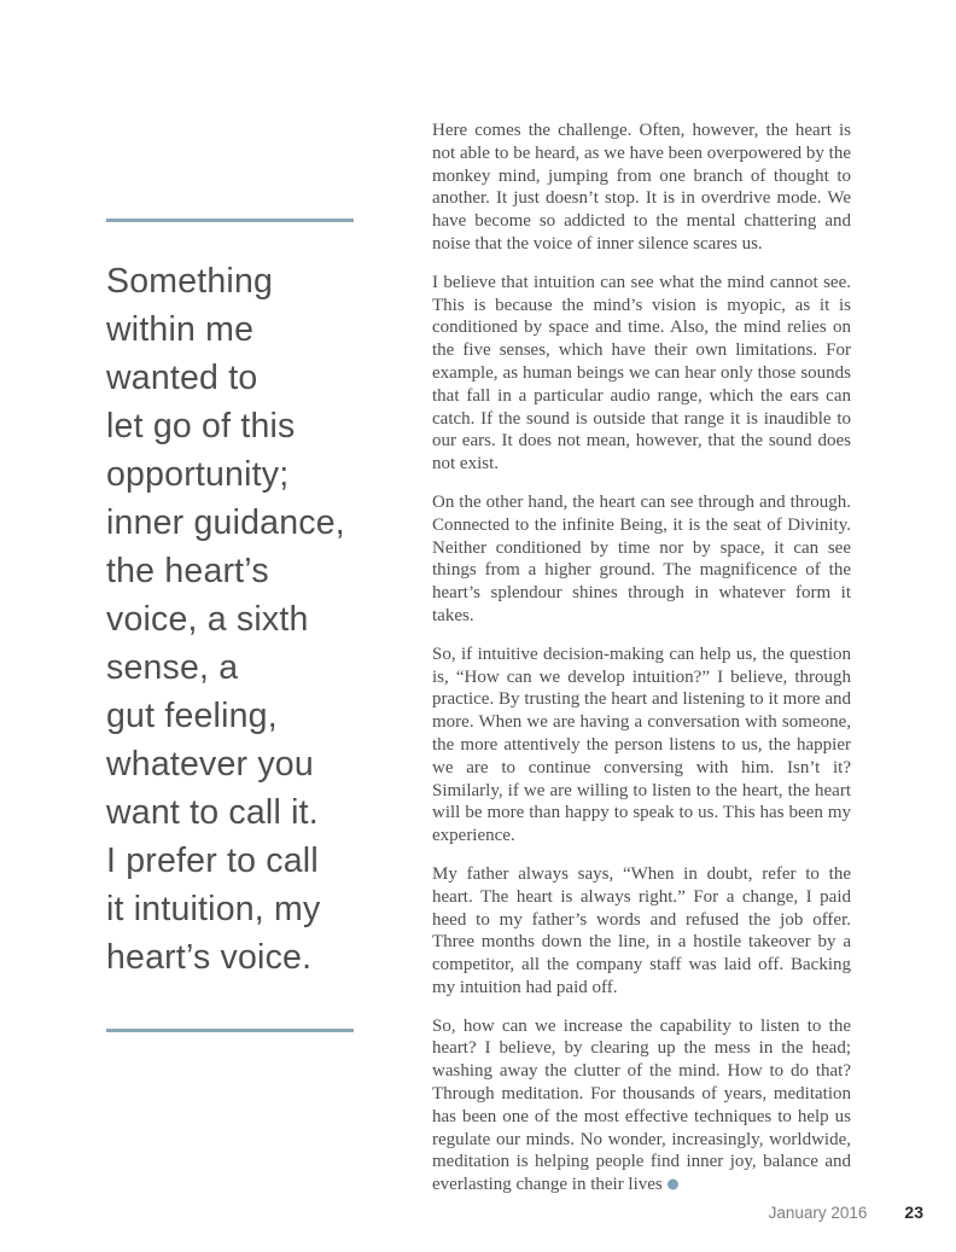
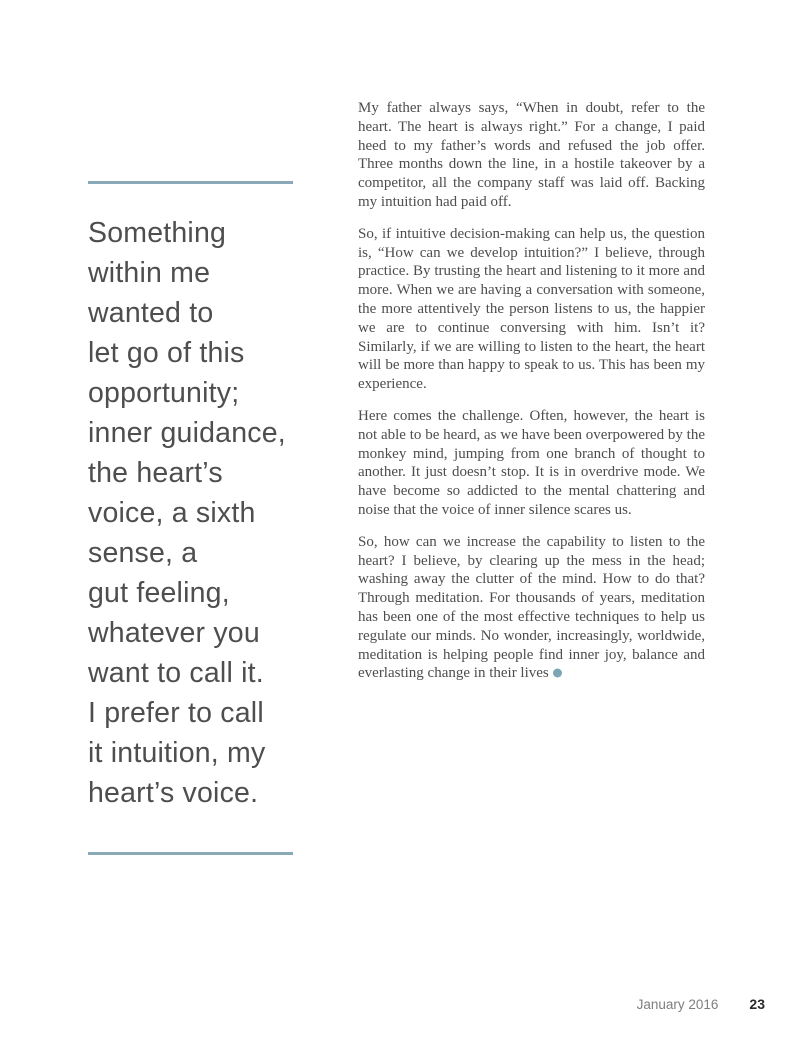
  Something
  within me
  wanted to
  let go of this
  opportunity;
  inner guidance,
  the heart’s
  voice, a sixth
  sense, a
  gut feeling,
  whatever you
  want to call it.
  I prefer to call
  it intuition, my
  heart’s voice.
- Here comes the challenge. Often, however, the heart is not able to be heard, as we have been overpowered by the monkey mind, jumping from one branch of thought to another. It just doesn’t stop. It is in overdrive mode. We have become so addicted to the mental chattering and noise that the voice of inner silence scares us.
+ My father always says, “When in doubt, refer to the heart. The heart is always right.” For a change, I paid heed to my father’s words and refused the job offer. Three months down the line, in a hostile takeover by a competitor, all the company staff was laid off. Backing my intuition had paid off.
- I believe that intuition can see what the mind cannot see. This is because the mind’s vision is myopic, as it is conditioned by space and time. Also, the mind relies on the five senses, which have their own limitations. For example, as human beings we can hear only those sounds that fall in a particular audio range, which the ears can catch. If the sound is outside that range it is inaudible to our ears. It does not mean, however, that the sound does not exist.
- On the other hand, the heart can see through and through. Connected to the infinite Being, it is the seat of Divinity. Neither conditioned by time nor by space, it can see things from a higher ground. The magnificence of the heart’s splendour shines through in whatever form it takes.
  So, if intuitive decision-making can help us, the question is, “How can we develop intuition?” I believe, through practice. By trusting the heart and listening to it more and more. When we are having a conversation with someone, the more attentively the person listens to us, the happier we are to continue conversing with him. Isn’t it? Similarly, if we are willing to listen to the heart, the heart will be more than happy to speak to us. This has been my experience.
- My father always says, “When in doubt, refer to the heart. The heart is always right.” For a change, I paid heed to my father’s words and refused the job offer. Three months down the line, in a hostile takeover by a competitor, all the company staff was laid off. Backing my intuition had paid off.
+ Here comes the challenge. Often, however, the heart is not able to be heard, as we have been overpowered by the monkey mind, jumping from one branch of thought to another. It just doesn’t stop. It is in overdrive mode. We have become so addicted to the mental chattering and noise that the voice of inner silence scares us.
  So, how can we increase the capability to listen to the heart? I believe, by clearing up the mess in the head; washing away the clutter of the mind. How to do that? Through meditation. For thousands of years, meditation has been one of the most effective techniques to help us regulate our minds. No wonder, increasingly, worldwide, meditation is helping people find inner joy, balance and everlasting change in their lives
  January 2016
  23
